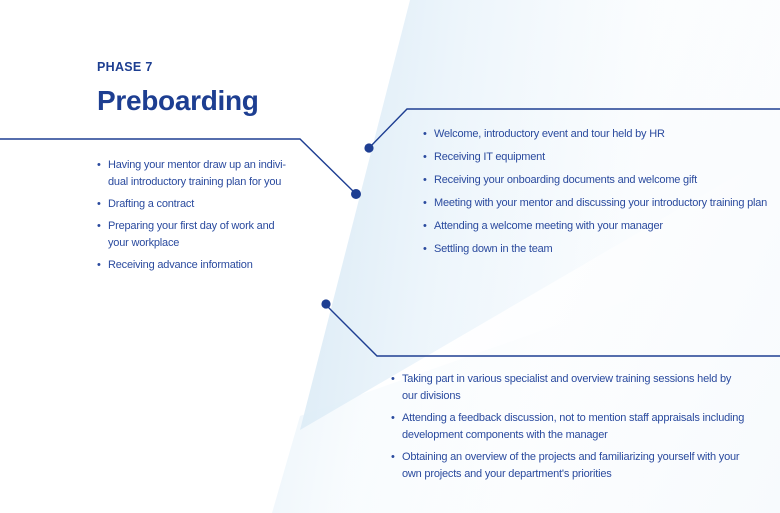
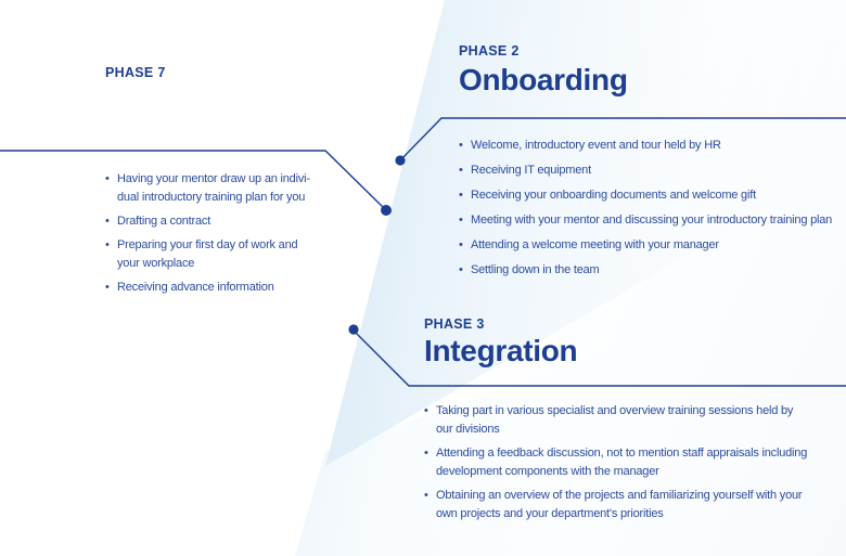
  PHASE 7
- Preboarding
  •
  Having your mentor draw up an indivi-
  dual introductory training plan for you
  •
  Drafting a contract
  •
  Preparing your first day of work and
  your workplace
  •
  Receiving advance information
+ PHASE 2
+ Onboarding
  •
  Welcome, introductory event and tour held by HR
  •
  Receiving IT equipment
  •
  Receiving your onboarding documents and welcome gift
  •
  Meeting with your mentor and discussing your introductory training plan
  •
  Attending a welcome meeting with your manager
  •
  Settling down in the team
+ PHASE 3
+ Integration
  •
  Taking part in various specialist and overview training sessions held by
  our divisions
  •
  Attending a feedback discussion, not to mention staff appraisals including
  development components with the manager
  •
  Obtaining an overview of the projects and familiarizing yourself with your
  own projects and your department's priorities
